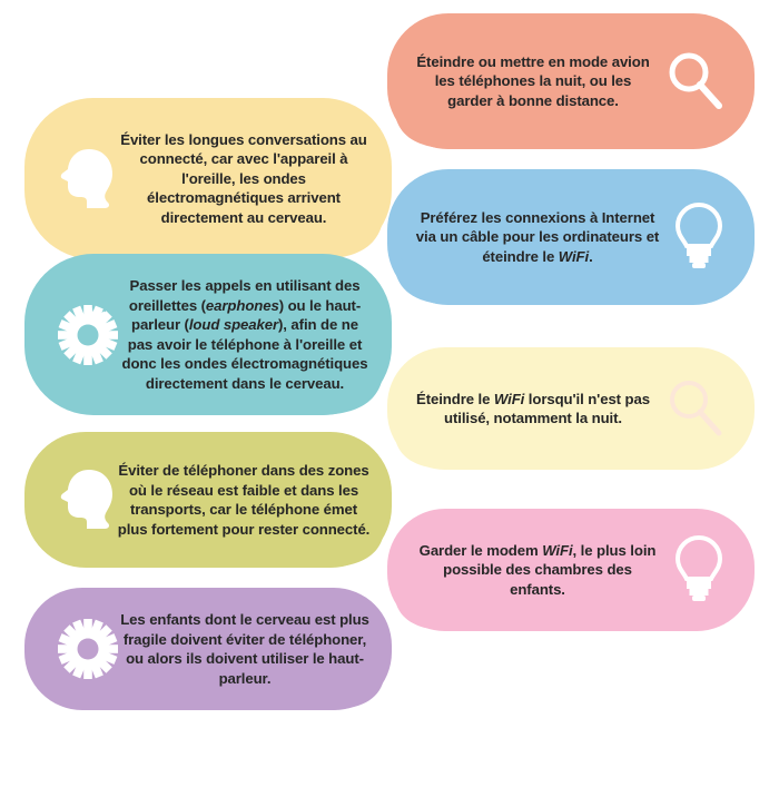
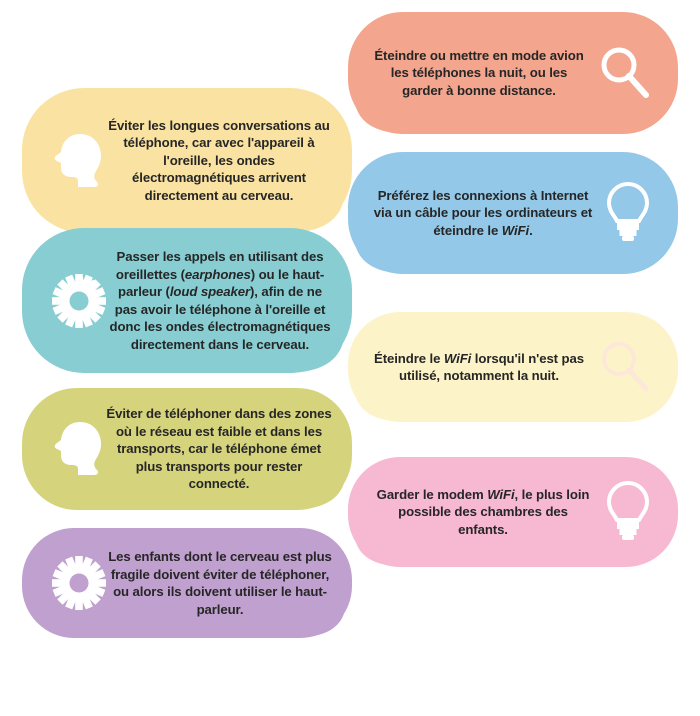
- Éviter les longues conversations au connecté, car avec l'appareil à l'oreille, les ondes électromagnétiques arrivent directement au cerveau.
+ Éviter les longues conversations au téléphone, car avec l'appareil à l'oreille, les ondes électromagnétiques arrivent directement au cerveau.
  Passer les appels en utilisant des oreillettes (earphones) ou le haut-parleur (loud speaker), afin de ne pas avoir le téléphone à l'oreille et donc les ondes électromagnétiques directement dans le cerveau.
- Éviter de téléphoner dans des zones où le réseau est faible et dans les transports, car le téléphone émet plus fortement pour rester connecté.
+ Éviter de téléphoner dans des zones où le réseau est faible et dans les transports, car le téléphone émet plus transports pour rester connecté.
  Les enfants dont le cerveau est plus fragile doivent éviter de téléphoner, ou alors ils doivent utiliser le haut-parleur.
  Éteindre ou mettre en mode avion les téléphones la nuit, ou les garder à bonne distance.
  Préférez les connexions à Internet via un câble pour les ordinateurs et éteindre le WiFi.
  Éteindre le WiFi lorsqu'il n'est pas utilisé, notamment la nuit.
  Garder le modem WiFi, le plus loin possible des chambres des enfants.
